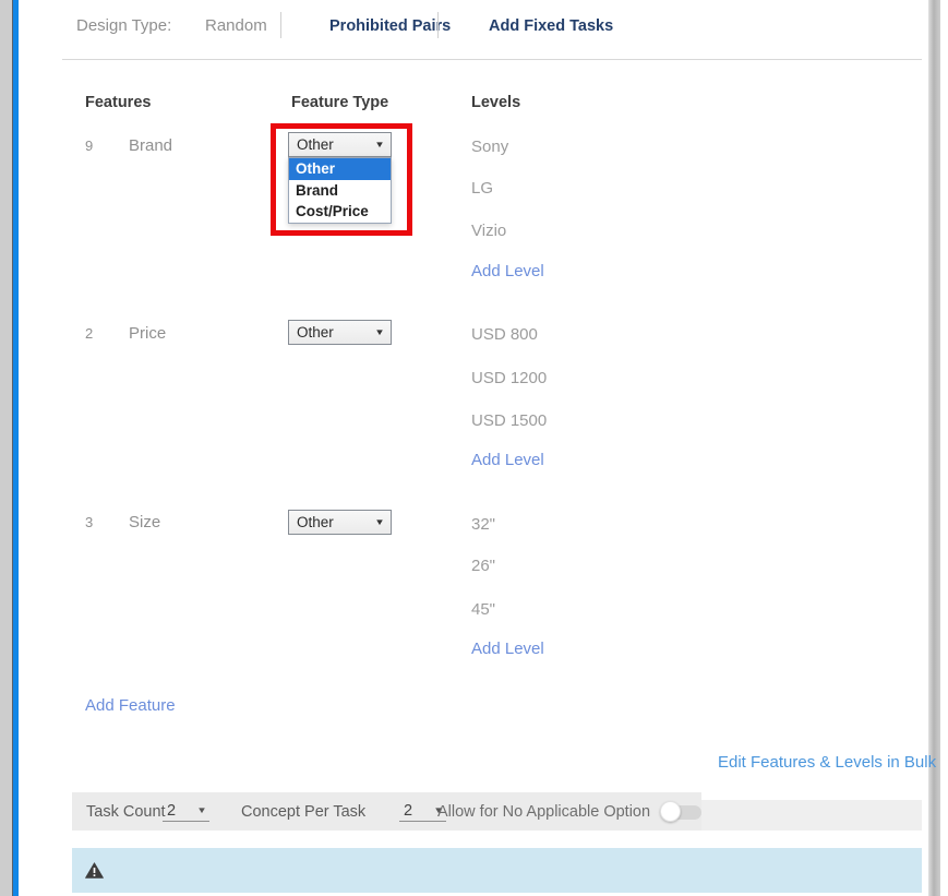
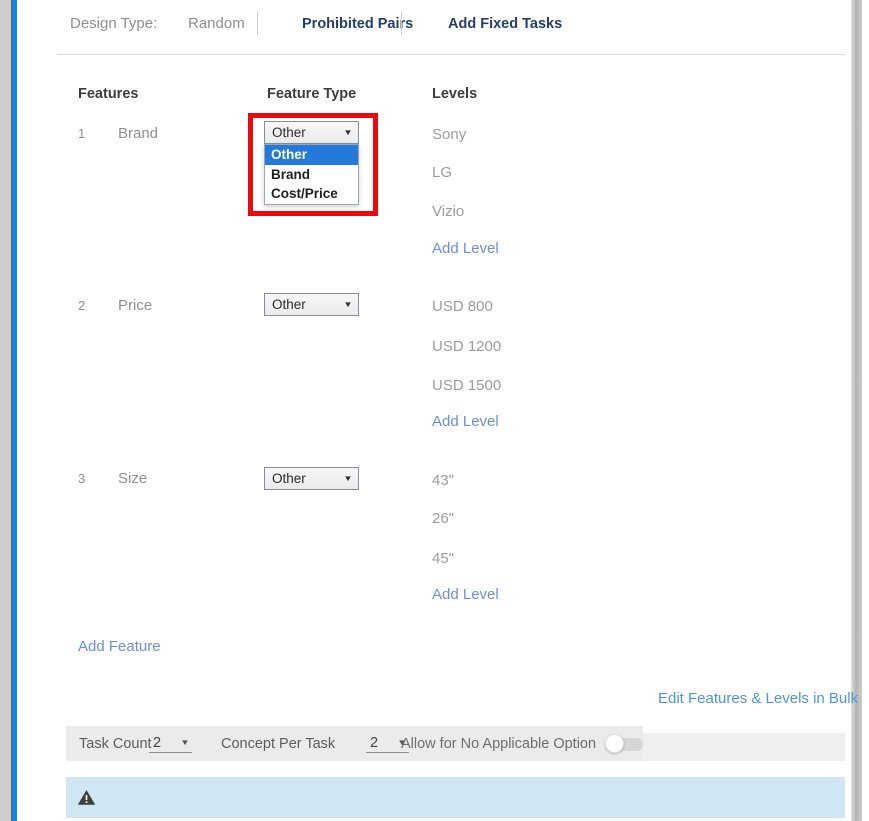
  Design Type:
  Random
  Prohibited Pairs
  Add Fixed Tasks
  Features
  Feature Type
  Levels
- 9
+ 1
  Brand
  Other
  ▼
  Other
  Brand
  Cost/Price
  Sony
  LG
  Vizio
  Add Level
  2
  Price
  Other
  ▼
  USD 800
  USD 1200
  USD 1500
  Add Level
  3
  Size
  Other
  ▼
- 32"
+ 43"
  26"
  45"
  Add Level
  Add Feature
  Edit Features & Levels in Bulk
  Task Count
  2
  ▼
  Concept Per Task
  2
  ▼
  Allow for No Applicable Option
